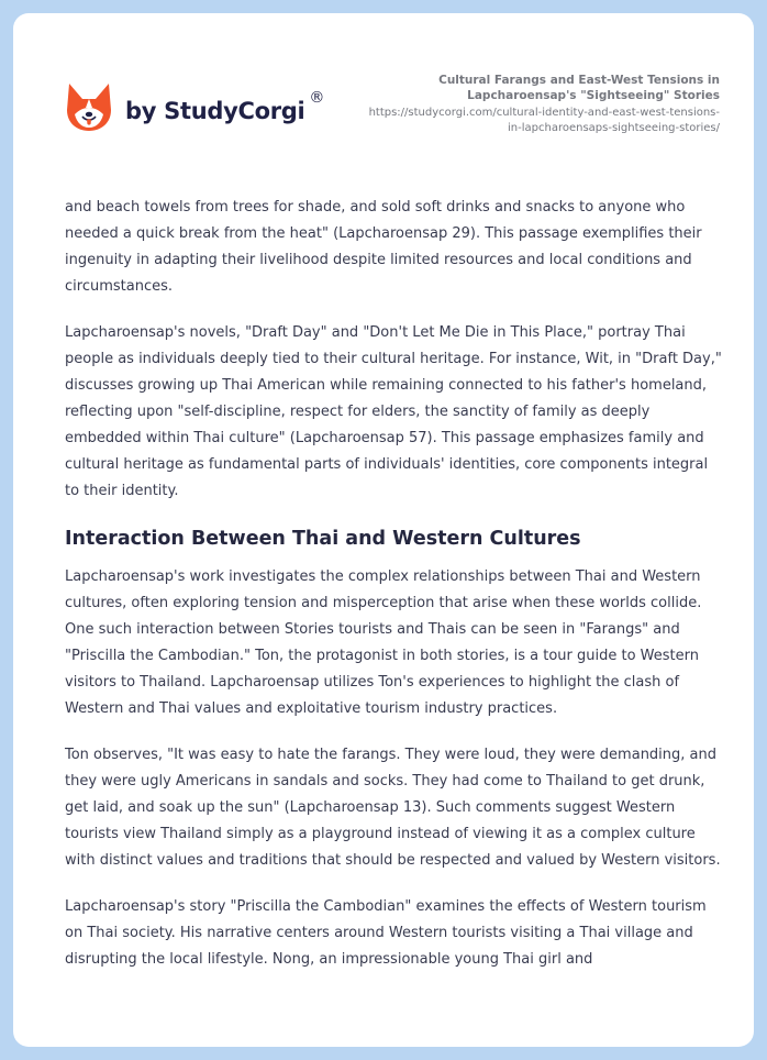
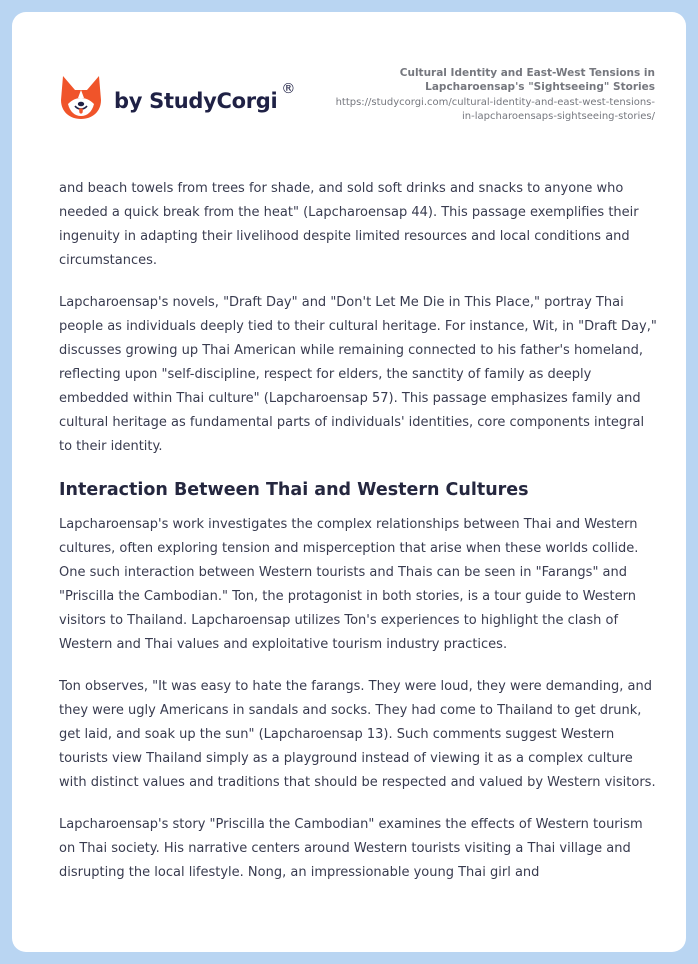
  by StudyCorgi
  ®
- Cultural Farangs and East-West Tensions in Lapcharoensap's "Sightseeing" Stories
+ Cultural Identity and East-West Tensions in Lapcharoensap's "Sightseeing" Stories
  https://studycorgi.com/cultural-identity-and-east-west-tensions-in-lapcharoensaps-sightseeing-stories/
- and beach towels from trees for shade, and sold soft drinks and snacks to anyone who needed a quick break from the heat" (Lapcharoensap 29). This passage exemplifies their ingenuity in adapting their livelihood despite limited resources and local conditions and circumstances.
+ and beach towels from trees for shade, and sold soft drinks and snacks to anyone who needed a quick break from the heat" (Lapcharoensap 44). This passage exemplifies their ingenuity in adapting their livelihood despite limited resources and local conditions and circumstances.
  Lapcharoensap's novels, "Draft Day" and "Don't Let Me Die in This Place," portray Thai people as individuals deeply tied to their cultural heritage. For instance, Wit, in "Draft Day," discusses growing up Thai American while remaining connected to his father's homeland, reflecting upon "self-discipline, respect for elders, the sanctity of family as deeply embedded within Thai culture" (Lapcharoensap 57). This passage emphasizes family and cultural heritage as fundamental parts of individuals' identities, core components integral to their identity.
  Interaction Between Thai and Western Cultures
- Lapcharoensap's work investigates the complex relationships between Thai and Western cultures, often exploring tension and misperception that arise when these worlds collide. One such interaction between Stories tourists and Thais can be seen in "Farangs" and "Priscilla the Cambodian." Ton, the protagonist in both stories, is a tour guide to Western visitors to Thailand. Lapcharoensap utilizes Ton's experiences to highlight the clash of Western and Thai values and exploitative tourism industry practices.
+ Lapcharoensap's work investigates the complex relationships between Thai and Western cultures, often exploring tension and misperception that arise when these worlds collide. One such interaction between Western tourists and Thais can be seen in "Farangs" and "Priscilla the Cambodian." Ton, the protagonist in both stories, is a tour guide to Western visitors to Thailand. Lapcharoensap utilizes Ton's experiences to highlight the clash of Western and Thai values and exploitative tourism industry practices.
  Ton observes, "It was easy to hate the farangs. They were loud, they were demanding, and they were ugly Americans in sandals and socks. They had come to Thailand to get drunk, get laid, and soak up the sun" (Lapcharoensap 13). Such comments suggest Western tourists view Thailand simply as a playground instead of viewing it as a complex culture with distinct values and traditions that should be respected and valued by Western visitors.
  Lapcharoensap's story "Priscilla the Cambodian" examines the effects of Western tourism on Thai society. His narrative centers around Western tourists visiting a Thai village and disrupting the local lifestyle. Nong, an impressionable young Thai girl and
